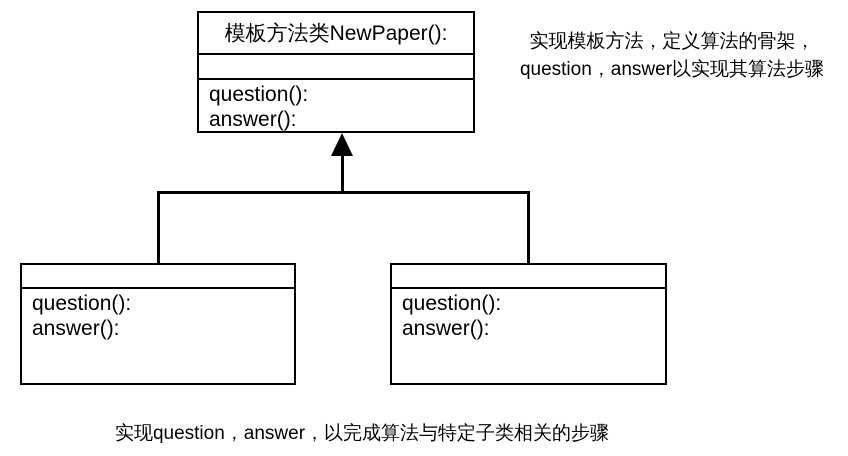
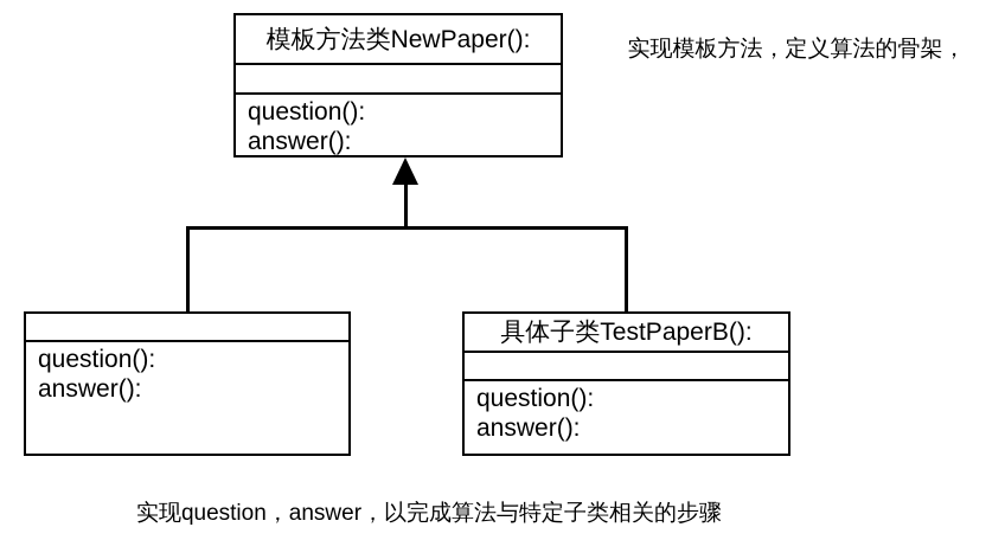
  模板方法类NewPaper():
  question():
  answer():
  question():
  answer():
+ 具体子类TestPaperB():
  question():
  answer():
  实现模板方法，定义算法的骨架，
- question，answer以实现其算法步骤
  实现question，answer，以完成算法与特定子类相关的步骤
